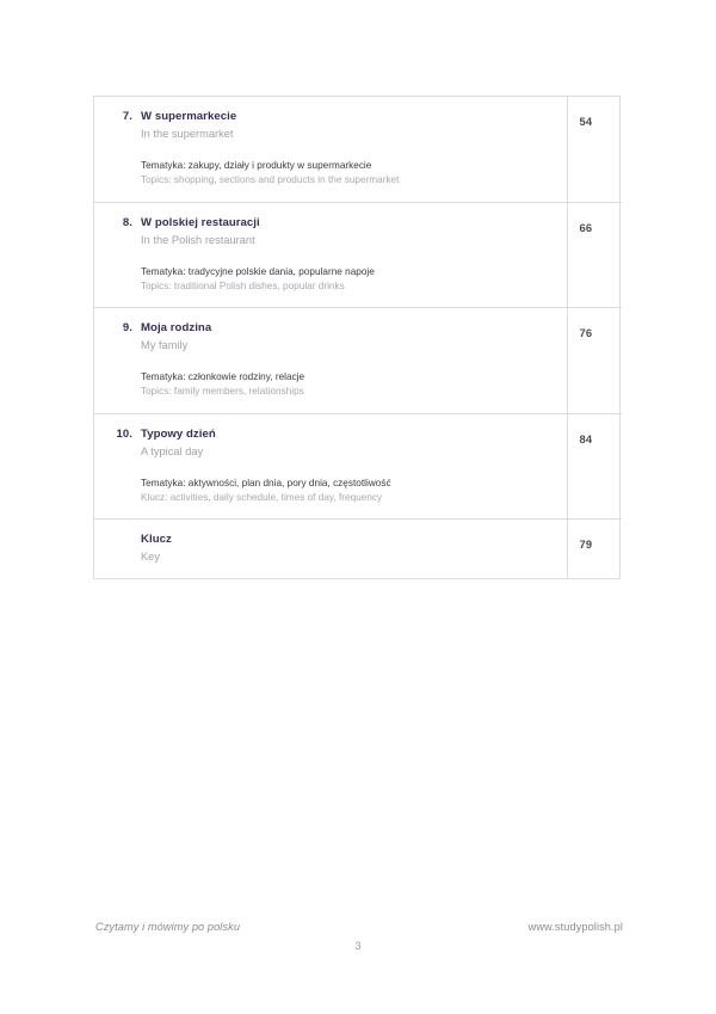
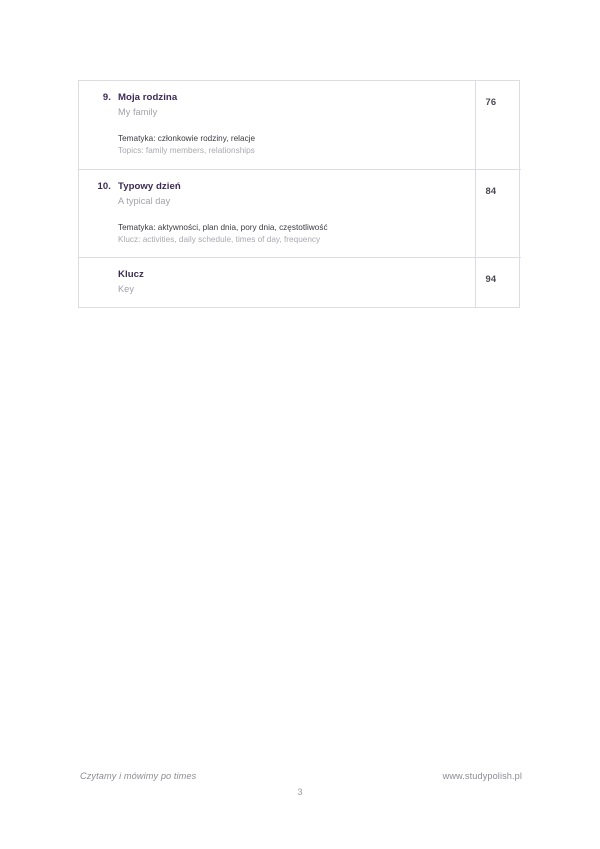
- 7. W supermarkecie In the supermarket Tematyka: zakupy, działy i produkty w supermarkecie Topics: shopping, sections and products in the supermarket	54
- 8. W polskiej restauracji In the Polish restaurant Tematyka: tradycyjne polskie dania, popularne napoje Topics: traditional Polish dishes, popular drinks	66
  9. Moja rodzina My family Tematyka: członkowie rodziny, relacje Topics: family members, relationships	76
  10. Typowy dzień A typical day Tematyka: aktywności, plan dnia, pory dnia, częstotliwość Klucz: activities, daily schedule, times of day, frequency	84
- Klucz Key	79
+ Klucz Key	94
- Czytamy i mówimy po polsku
+ Czytamy i mówimy po times
  www.studypolish.pl
  3
